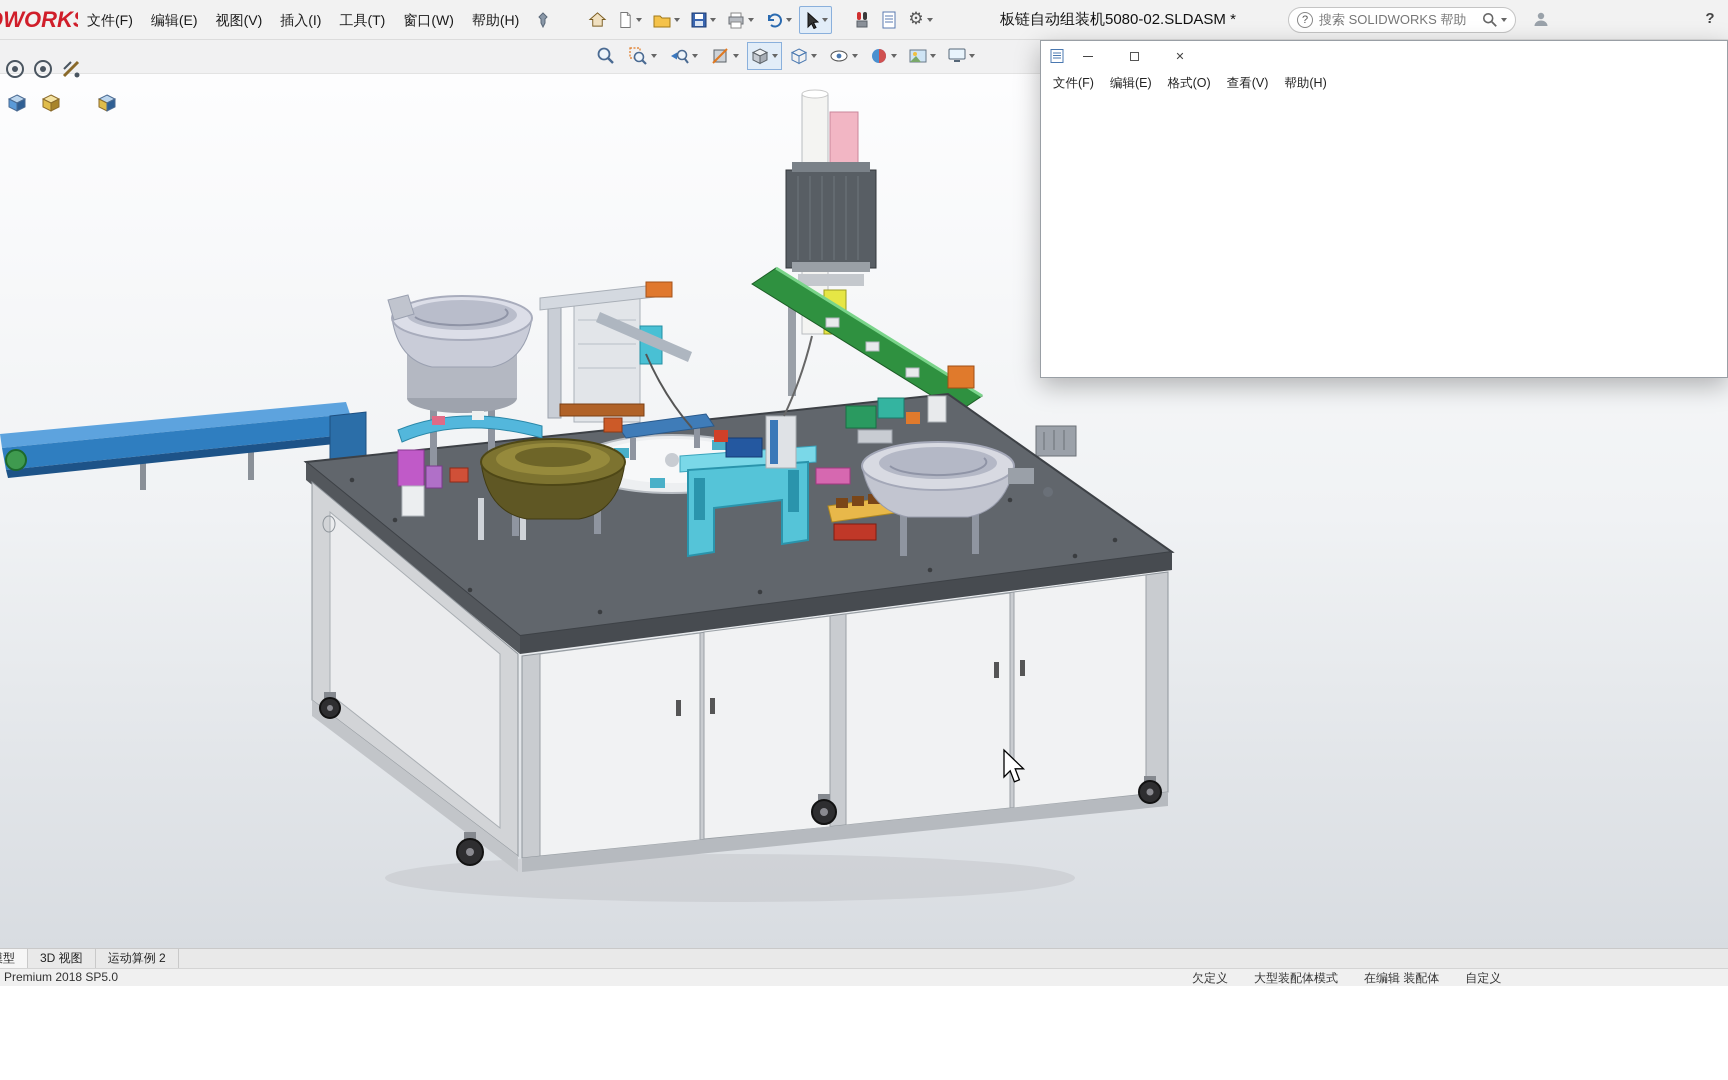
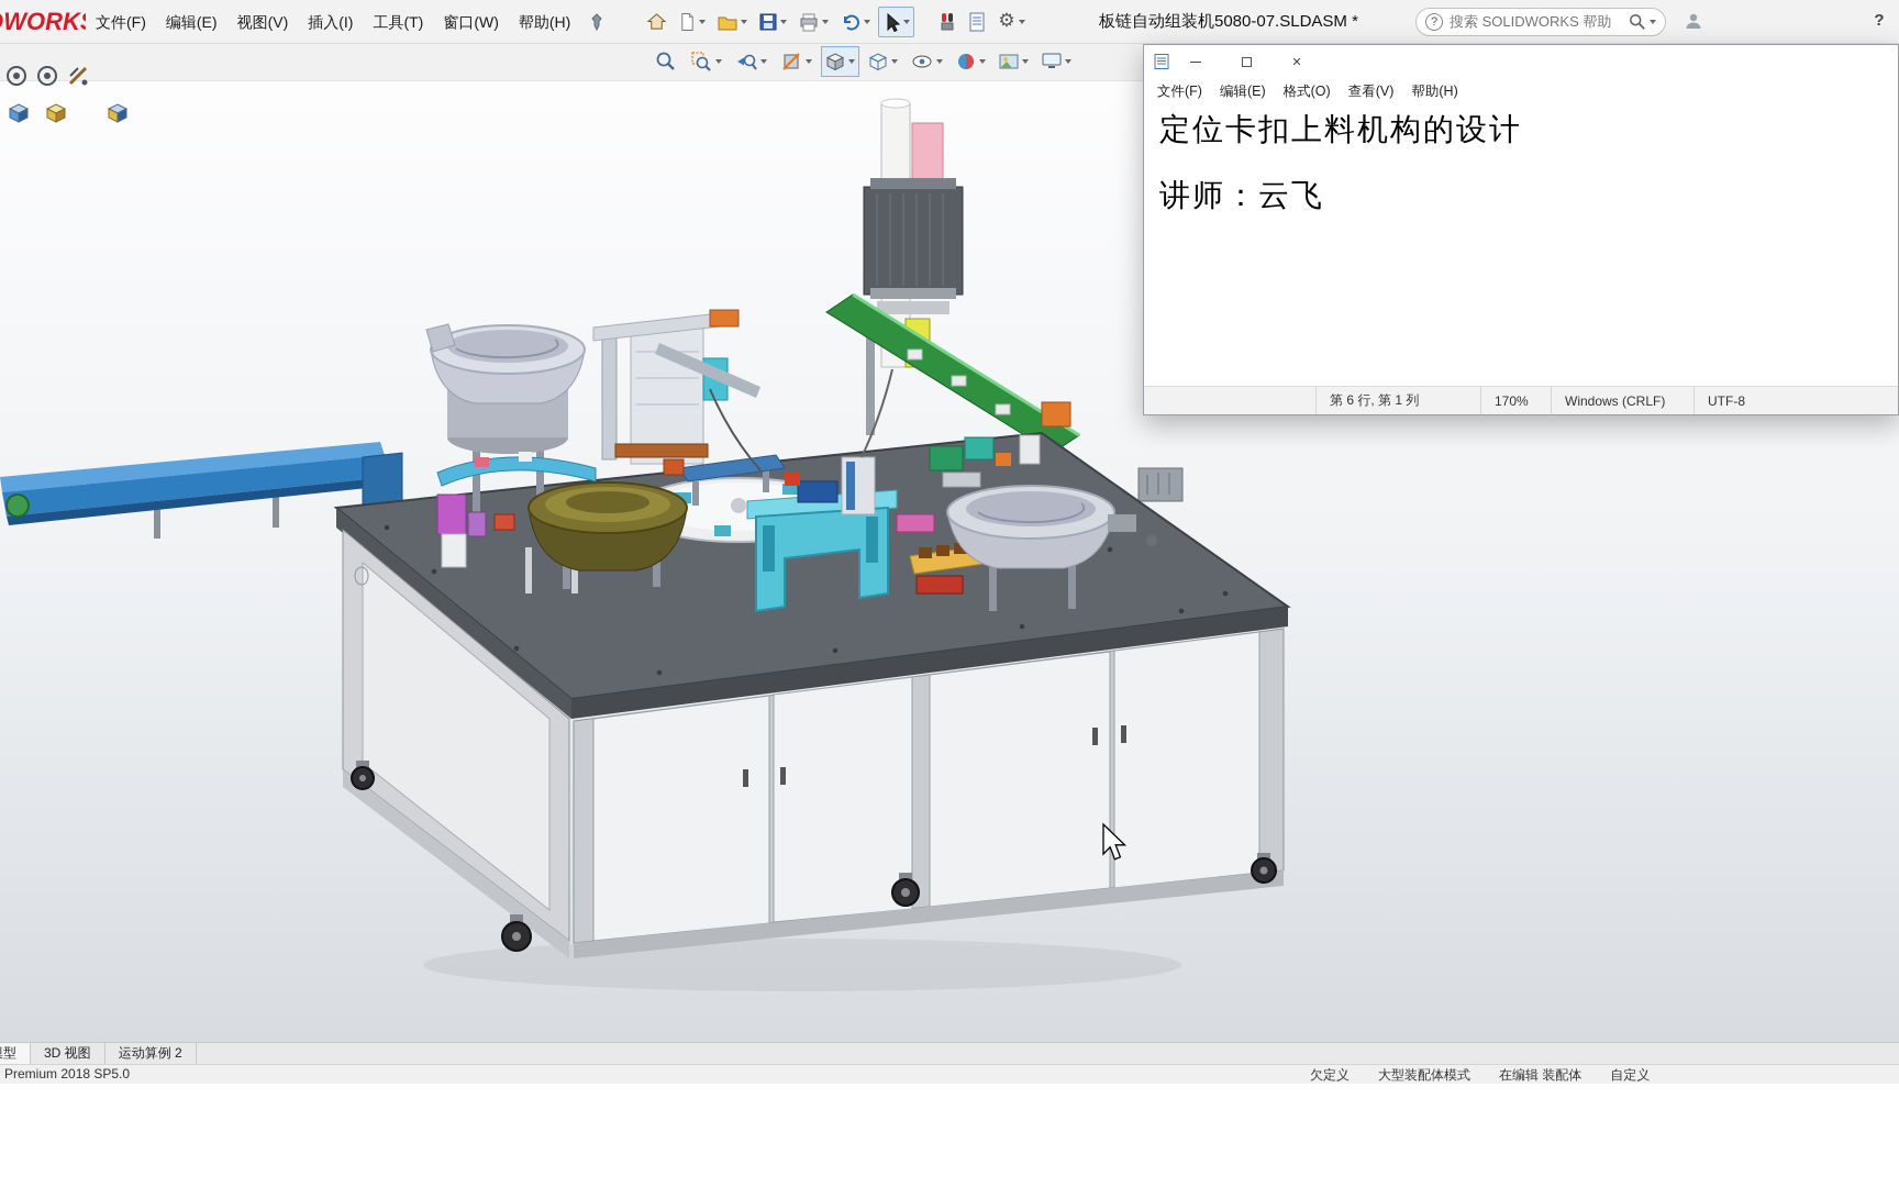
  文件(F)
  编辑(E)
  视图(V)
  插入(I)
  工具(T)
  窗口(W)
  帮助(H)
- 板链自动组装机5080-02.SLDASM *
+ 板链自动组装机5080-07.SLDASM *
  ?
  搜索 SOLIDWORKS 帮助
  文件(F)
  编辑(E)
  格式(O)
  查看(V)
  帮助(H)
+ 定位卡扣上料机构的设计
+ 讲师：云飞
+ 第 6 行, 第 1 列
+ 170%
+ Windows (CRLF)
+ UTF-8
  3D 视图
  运动算例 2
  Premium 2018 SP5.0
  欠定义
  大型装配体模式
  在编辑 装配体
  自定义
